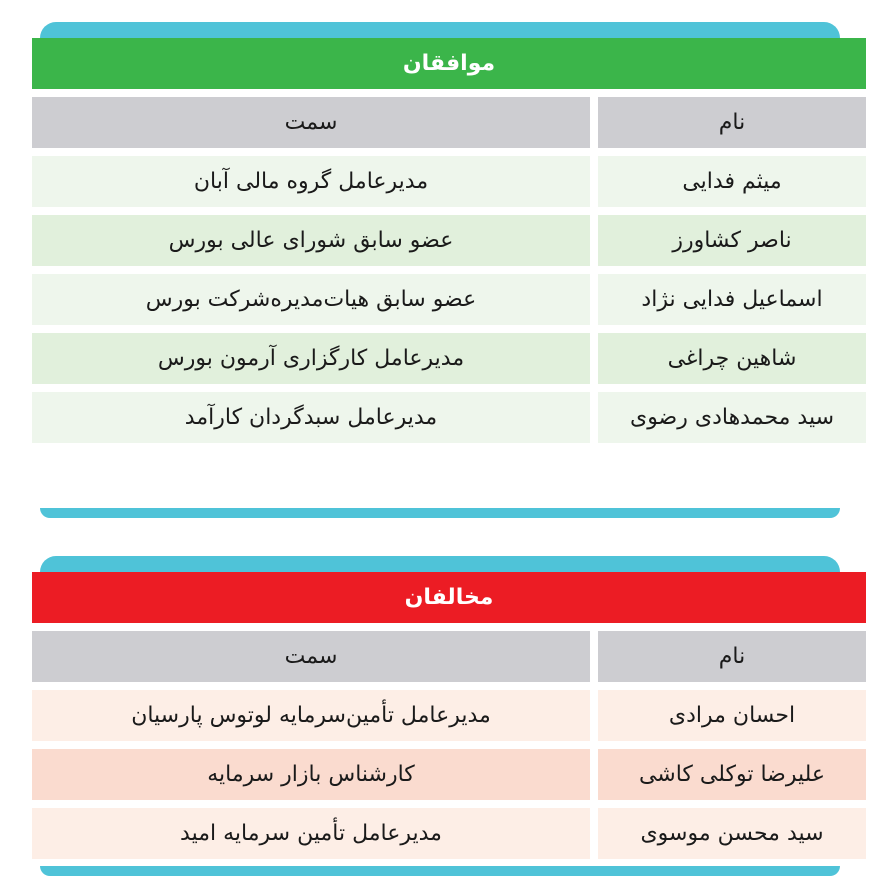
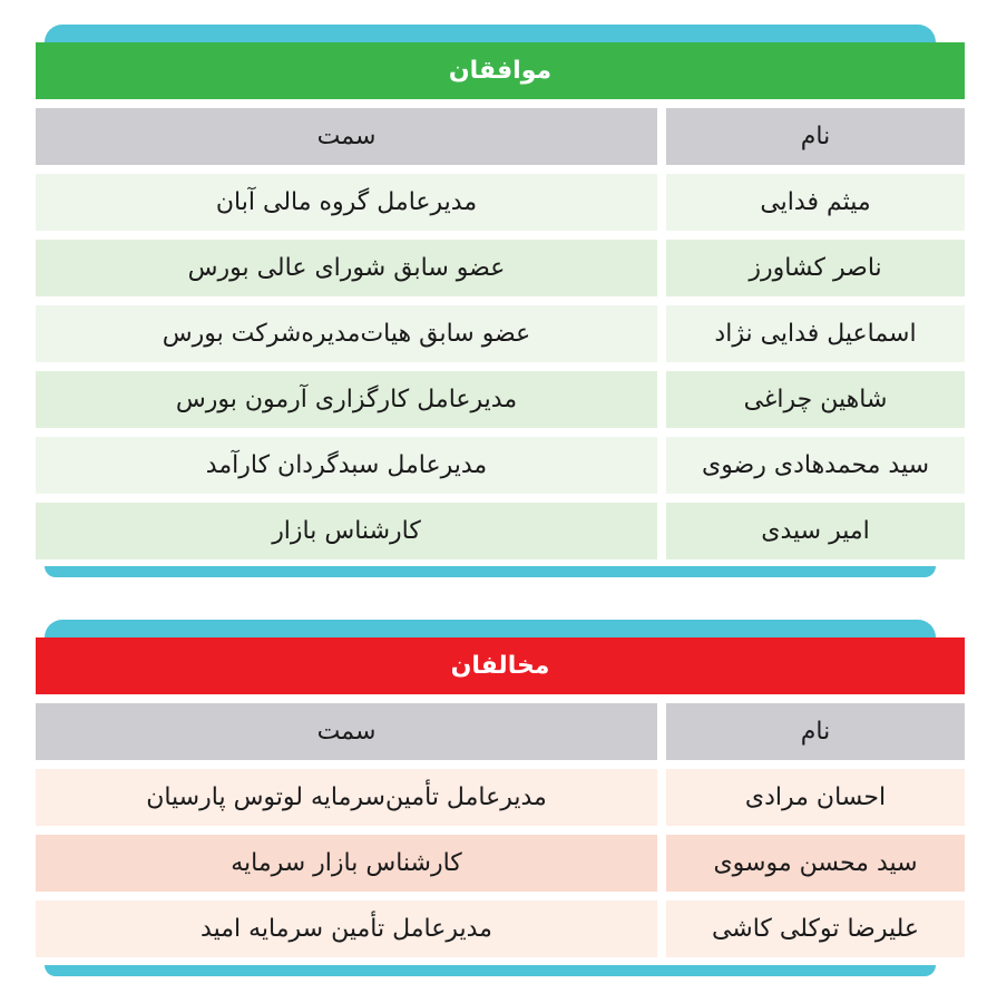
  موافقان
  نام
  سمت
  میثم فدایی
  مدیرعامل گروه مالی آبان
  ناصر کشاورز
  عضو سابق شورای عالی بورس
  اسماعیل فدایی نژاد
  عضو سابق هیات‌مدیرهشرکت بورس
  شاهین چراغی
  مدیرعامل کارگزاری آرمون بورس
  سید محمدهادی رضوی
  مدیرعامل سبدگردان کارآمد
+ امیر سیدی
+ کارشناس بازار
  مخالفان
  نام
  سمت
  احسان مرادی
  مدیرعامل تأمین‌سرمایه لوتوس پارسیان
- علیرضا توکلی کاشی
+ سید محسن موسوی
  کارشناس بازار سرمایه
- سید محسن موسوی
+ علیرضا توکلی کاشی
  مدیرعامل تأمین سرمایه امید
